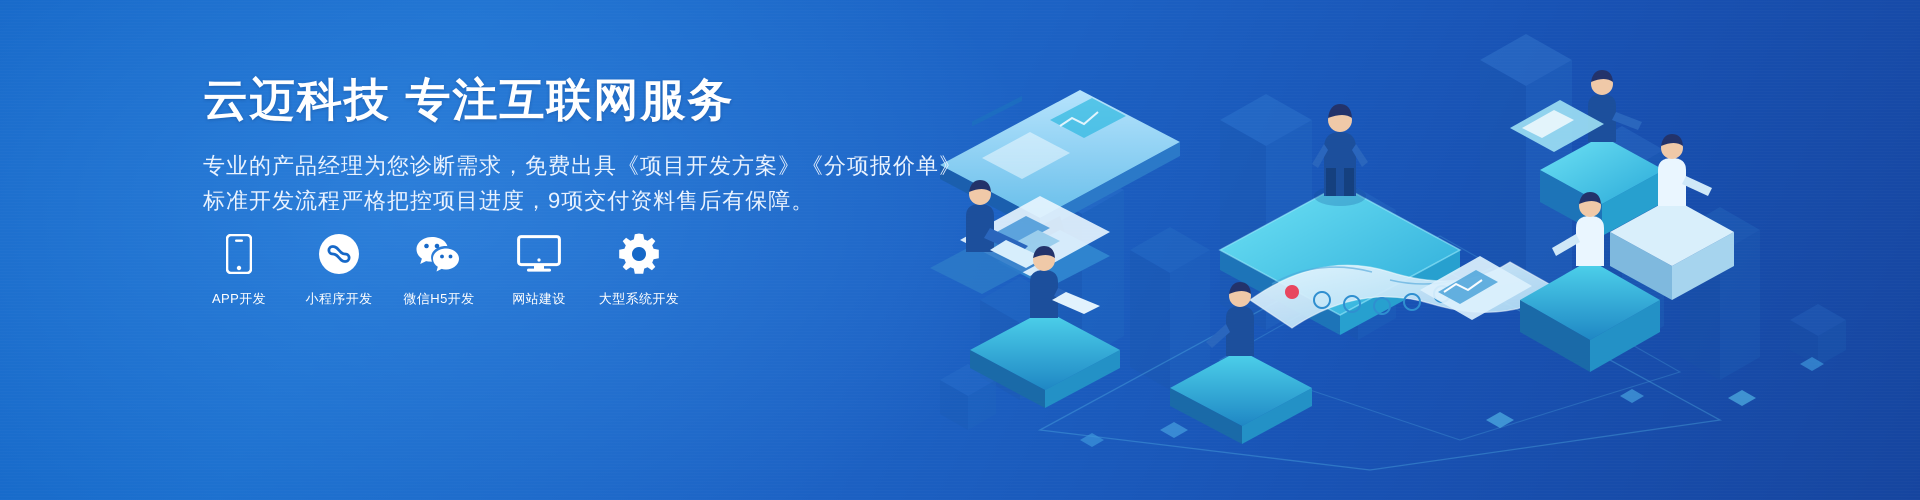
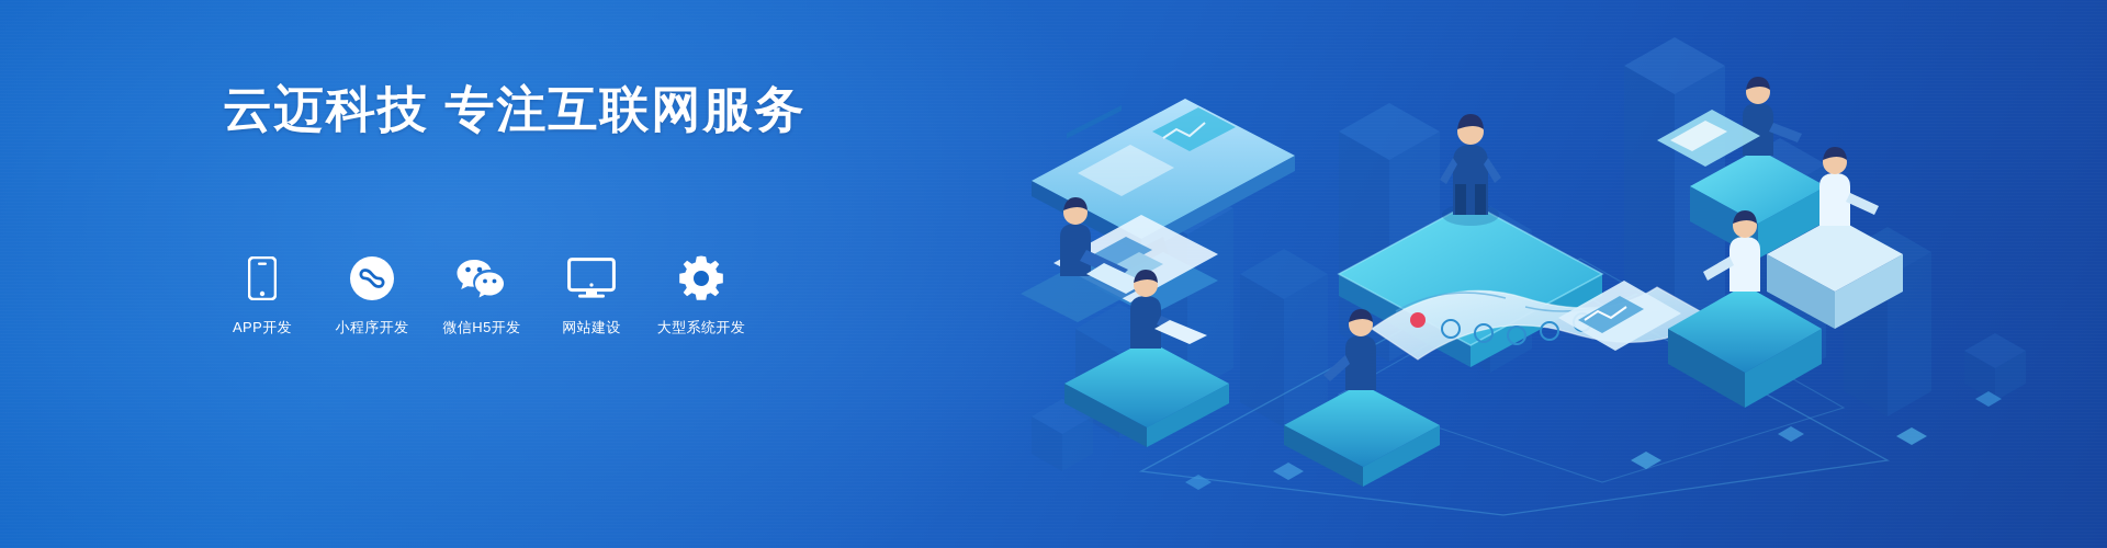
  云迈科技 专注互联网服务
- 专业的产品经理为您诊断需求，免费出具《项目开发方案》《分项报价单》
- 标准开发流程严格把控项目进度，9项交付资料售后有保障。
  APP开发
  小程序开发
  微信H5开发
  网站建设
  大型系统开发
